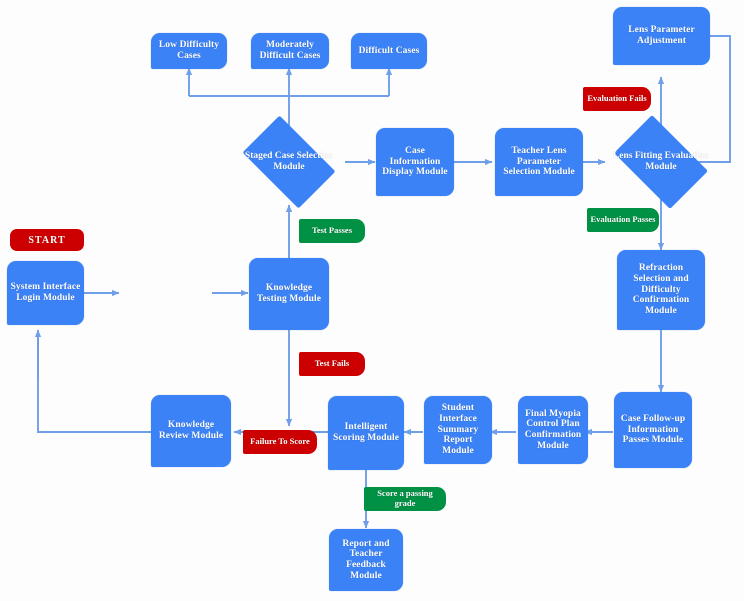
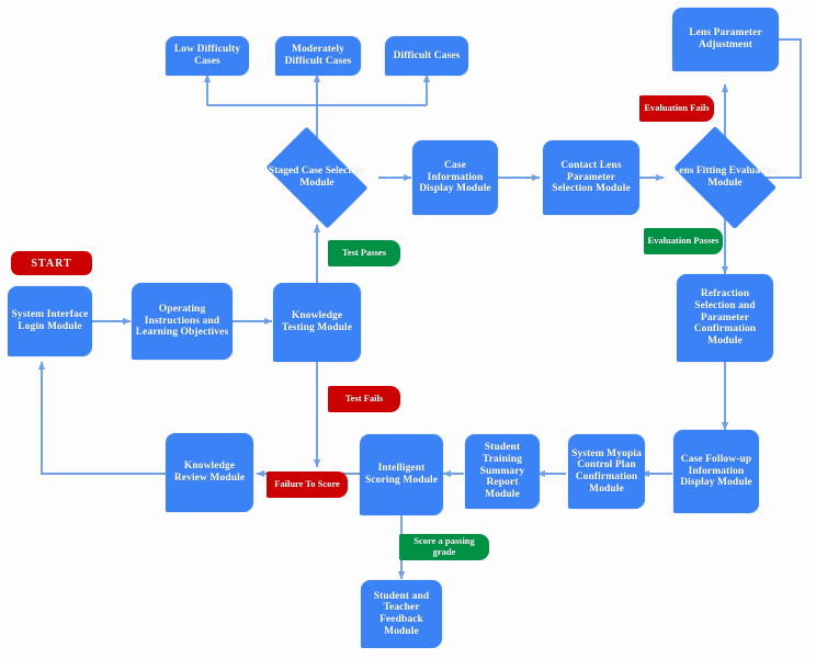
  START
  Low Difficulty Cases
  Moderately Difficult Cases
  Difficult Cases
  Lens Parameter Adjustment
  Staged Case Selection Module
  Case Information Display Module
- Teacher Lens Parameter Selection Module
+ Contact Lens Parameter Selection Module
  Lens Fitting Evaluation Module
  System Interface Login Module
+ Operating Instructions and Learning Objectives
  Knowledge Testing Module
- Refraction Selection and Difficulty Confirmation Module
+ Refraction Selection and Parameter Confirmation Module
  Knowledge Review Module
  Intelligent Scoring Module
- Student Interface Summary Report Module
+ Student Training Summary Report Module
- Final Myopia Control Plan Confirmation Module
+ System Myopia Control Plan Confirmation Module
- Case Follow-up Information Passes Module
+ Case Follow-up Information Display Module
- Report and Teacher Feedback Module
+ Student and Teacher Feedback Module
  Test Passes
  Test Fails
  Evaluation Fails
  Evaluation Passes
  Failure To Score
  Score a passing grade
